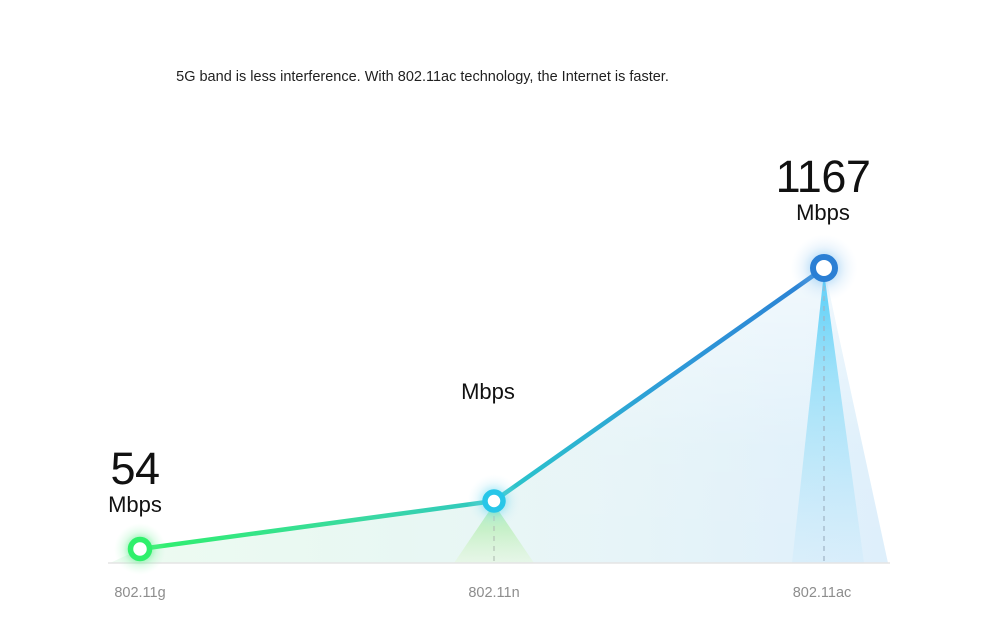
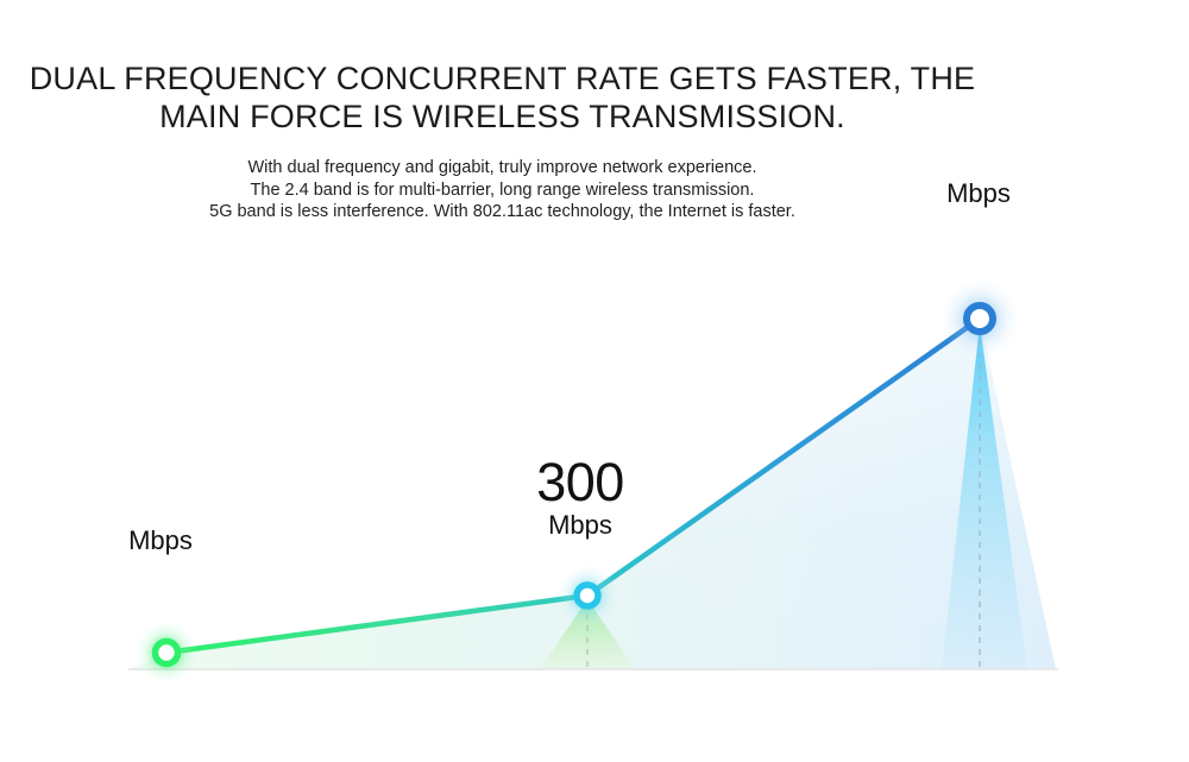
+ DUAL FREQUENCY CONCURRENT RATE GETS FASTER, THE
+ MAIN FORCE IS WIRELESS TRANSMISSION.
+ With dual frequency and gigabit, truly improve network experience.
+ The 2.4 band is for multi-barrier, long range wireless transmission.
  5G band is less interference. With 802.11ac technology, the Internet is faster.
- 54
  Mbps
+ 300
  Mbps
- 1167
  Mbps
- 802.11g
- 802.11n
- 802.11ac
